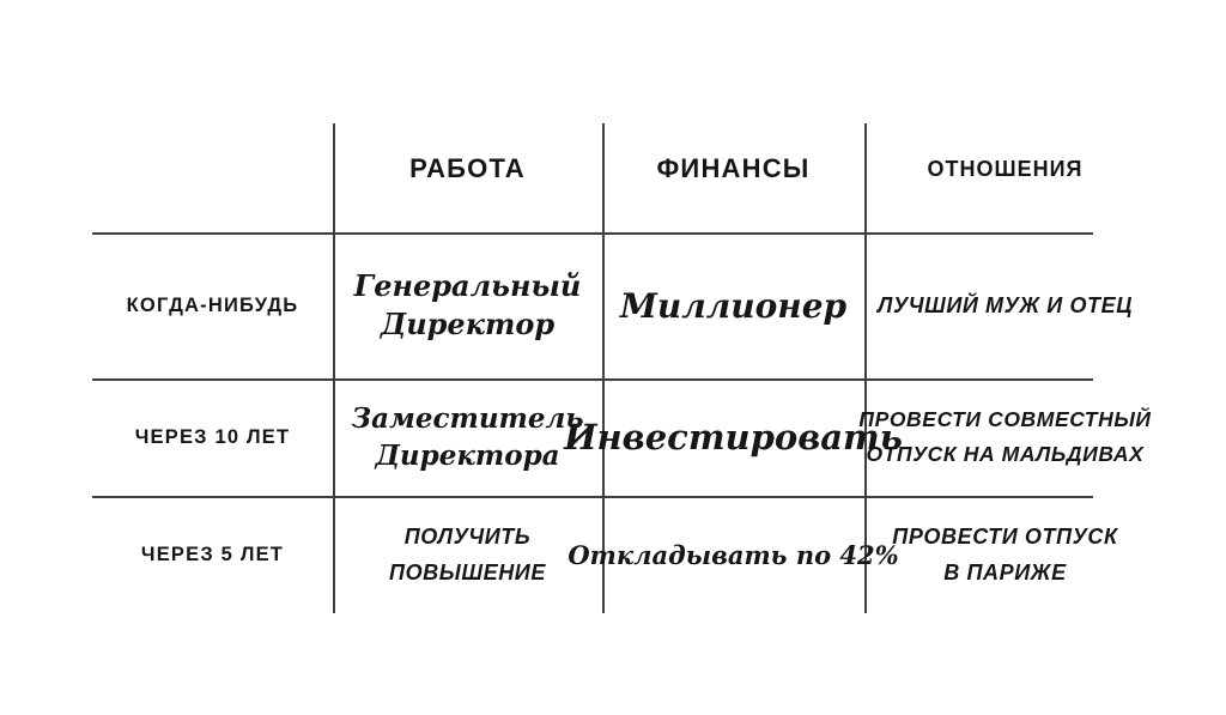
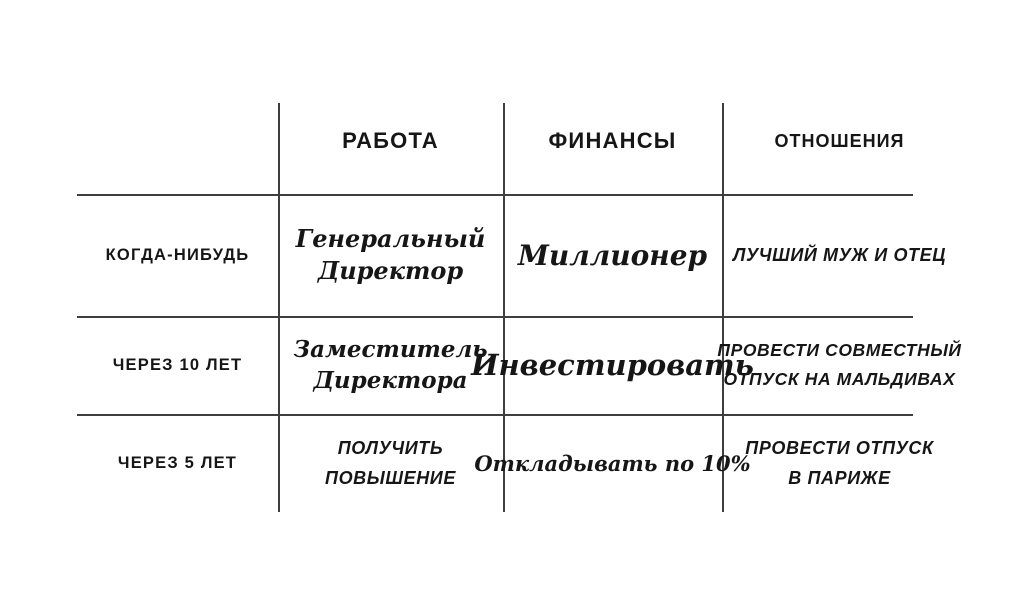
  РАБОТА
  ФИНАНСЫ
  ОТНОШЕНИЯ
  КОГДА-НИБУДЬ
  ЧЕРЕЗ 10 ЛЕТ
  ЧЕРЕЗ 5 ЛЕТ
  Генеральный
  Директор
  Миллионер
  ЛУЧШИЙ МУЖ И ОТЕЦ
  Заместитель
  Директора
  Инвестировать
  ПРОВЕСТИ СОВМЕСТНЫЙ
  ОТПУСК НА МАЛЬДИВАХ
  ПОЛУЧИТЬ
  ПОВЫШЕНИЕ
- Откладывать по 42%
+ Откладывать по 10%
  ПРОВЕСТИ ОТПУСК
  В ПАРИЖЕ
